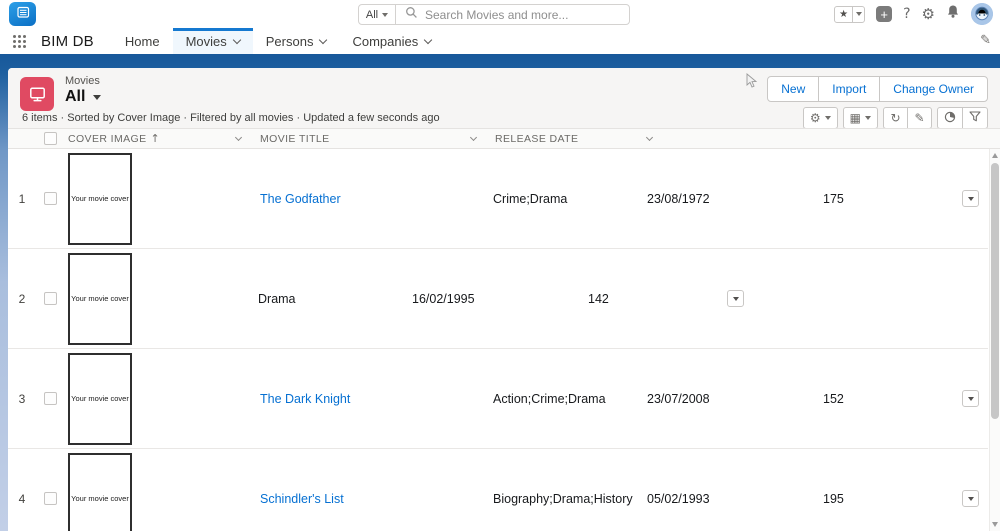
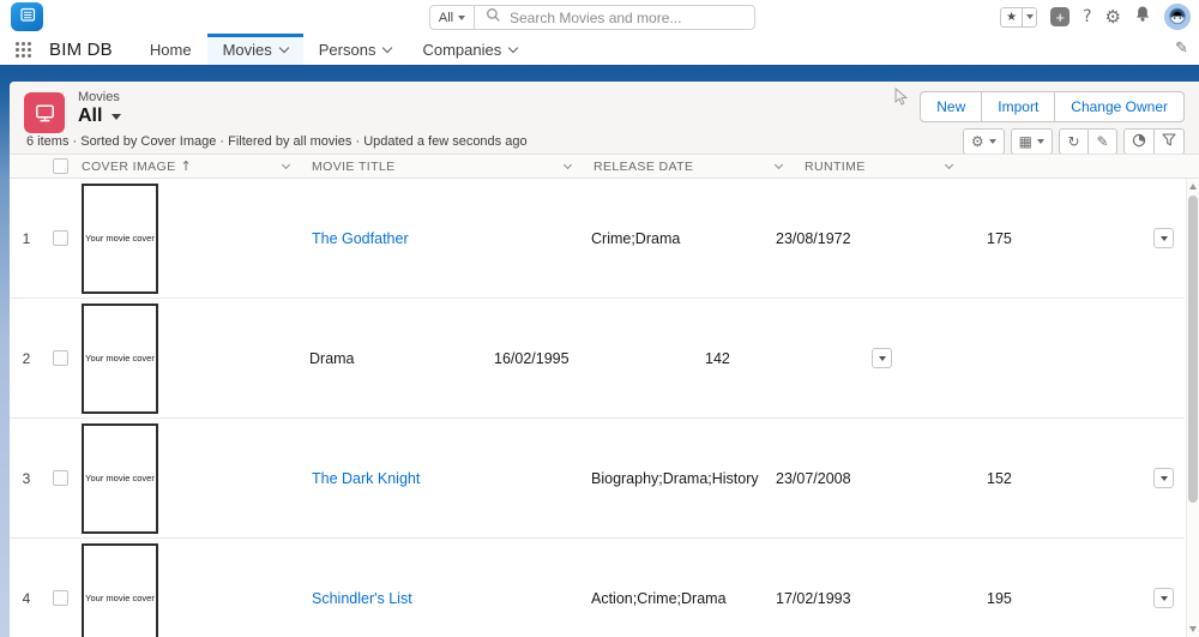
  All
  Search Movies and more...
  ★
  +
  ?
  ⚙
  BIM DB
  Home
  Movies
  Persons
  Companies
  ✎
  Movies
  All
  6 items · Sorted by Cover Image · Filtered by all movies · Updated a few seconds ago
  New
  Import
  Change Owner
  ⚙
  ▦
  ↻
  ✎
  COVER IMAGE
  ↑
  MOVIE TITLE
  RELEASE DATE
+ RUNTIME
  1
  Your movie cover
  The Godfather
  Crime;Drama
  23/08/1972
  175
  2
  Your movie cover
  Drama
  16/02/1995
  142
  3
  Your movie cover
  The Dark Knight
- Action;Crime;Drama
+ Biography;Drama;History
  23/07/2008
  152
  4
  Your movie cover
  Schindler's List
- Biography;Drama;History
+ Action;Crime;Drama
- 05/02/1993
+ 17/02/1993
  195
